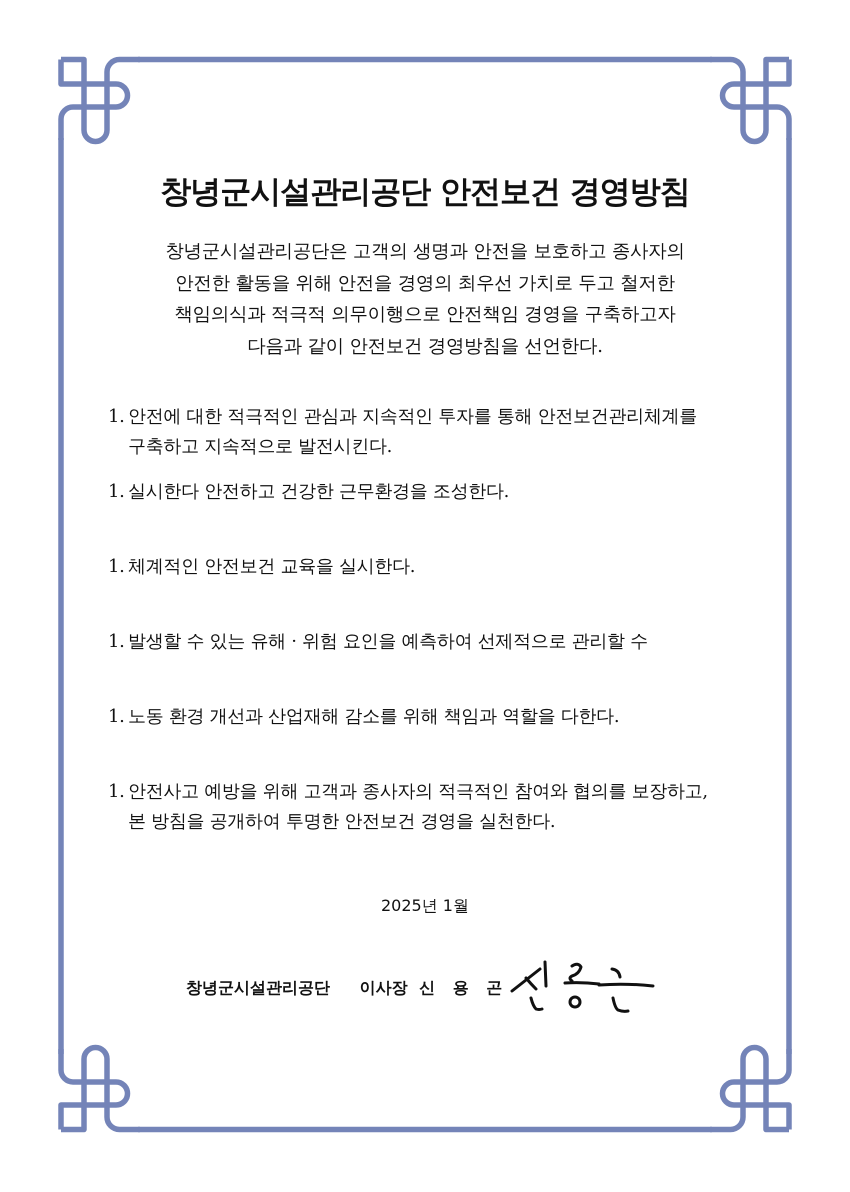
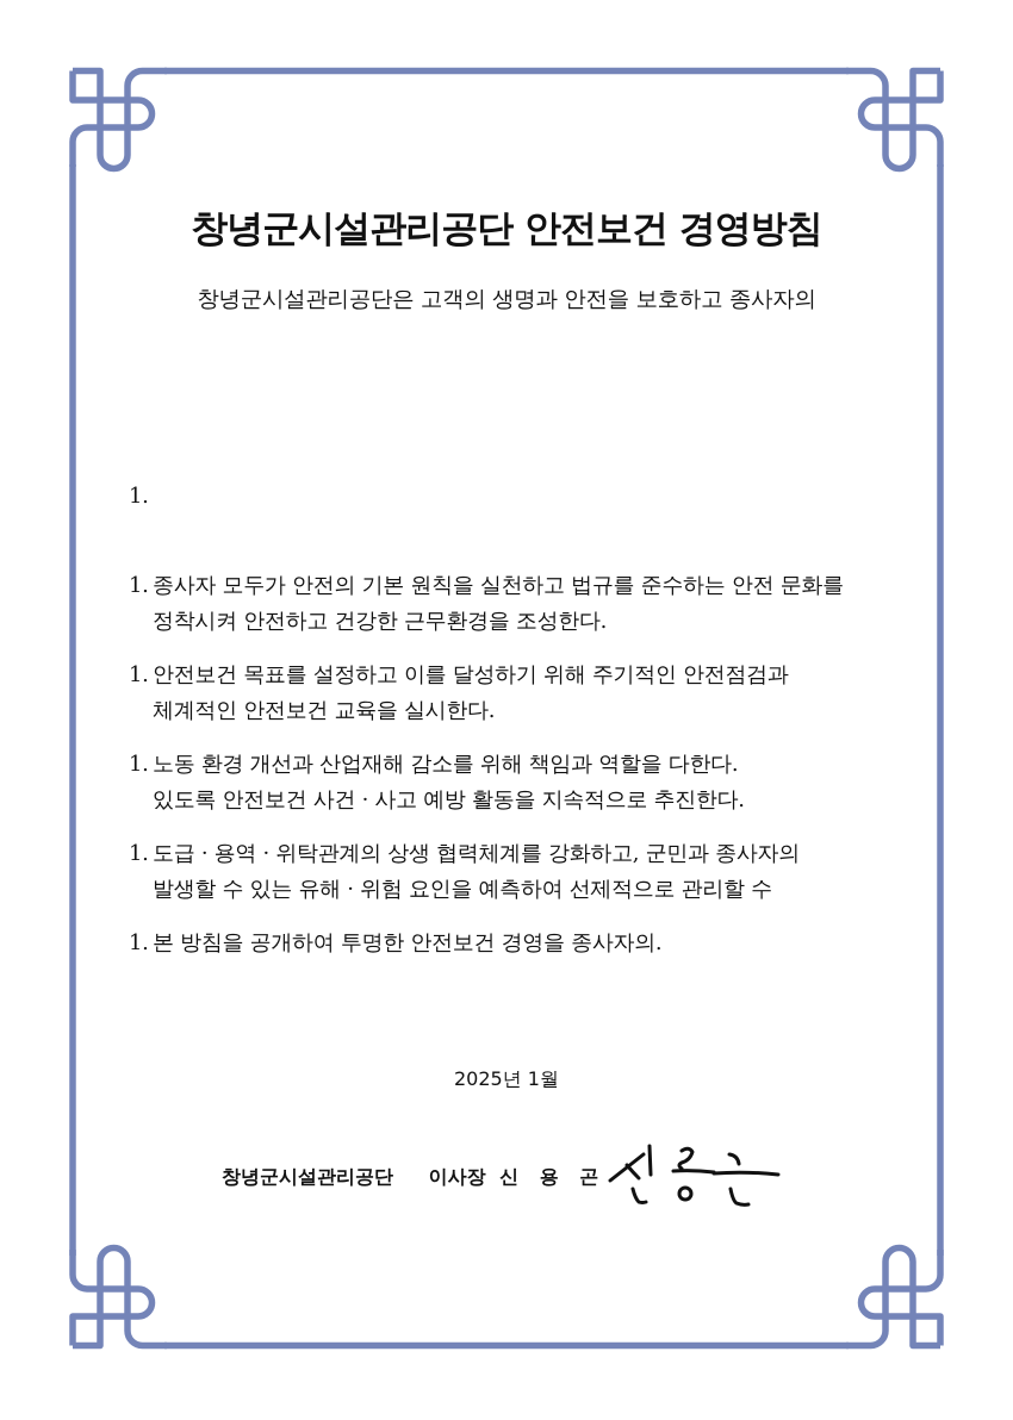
  창녕군시설관리공단 안전보건 경영방침
  창녕군시설관리공단은 고객의 생명과 안전을 보호하고 종사자의
- 안전한 활동을 위해 안전을 경영의 최우선 가치로 두고 철저한
- 책임의식과 적극적 의무이행으로 안전책임 경영을 구축하고자
- 다음과 같이 안전보건 경영방침을 선언한다.
  1.
- 안전에 대한 적극적인 관심과 지속적인 투자를 통해 안전보건관리체계를
- 구축하고 지속적으로 발전시킨다.
  1.
+ 종사자 모두가 안전의 기본 원칙을 실천하고 법규를 준수하는 안전 문화를
- 실시한다 안전하고 건강한 근무환경을 조성한다.
+ 정착시켜 안전하고 건강한 근무환경을 조성한다.
  1.
+ 안전보건 목표를 설정하고 이를 달성하기 위해 주기적인 안전점검과
  체계적인 안전보건 교육을 실시한다.
  1.
- 발생할 수 있는 유해 · 위험 요인을 예측하여 선제적으로 관리할 수
+ 노동 환경 개선과 산업재해 감소를 위해 책임과 역할을 다한다.
+ 있도록 안전보건 사건 · 사고 예방 활동을 지속적으로 추진한다.
  1.
+ 도급 · 용역 · 위탁관계의 상생 협력체계를 강화하고, 군민과 종사자의
- 노동 환경 개선과 산업재해 감소를 위해 책임과 역할을 다한다.
+ 발생할 수 있는 유해 · 위험 요인을 예측하여 선제적으로 관리할 수
  1.
- 안전사고 예방을 위해 고객과 종사자의 적극적인 참여와 협의를 보장하고,
- 본 방침을 공개하여 투명한 안전보건 경영을 실천한다.
+ 본 방침을 공개하여 투명한 안전보건 경영을 종사자의.
  2025년 1월
  창녕군시설관리공단 이사장 신 용 곤
